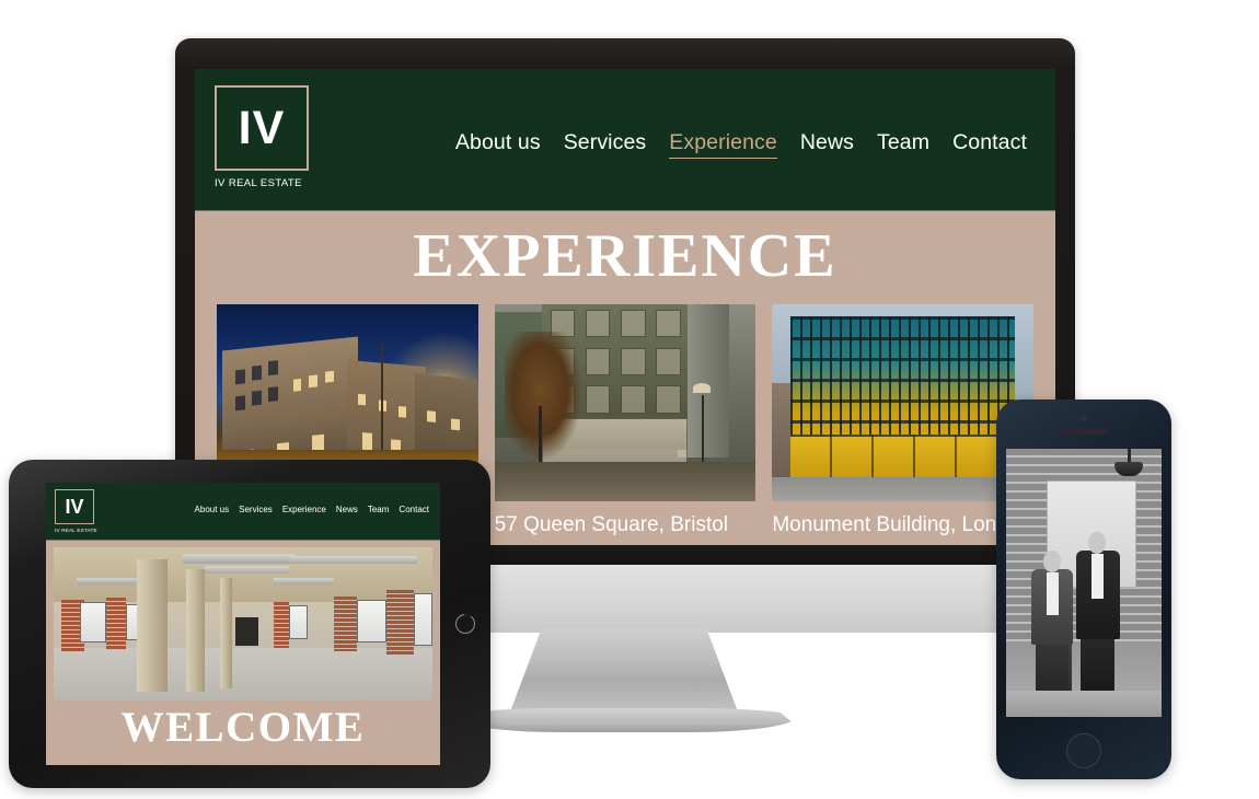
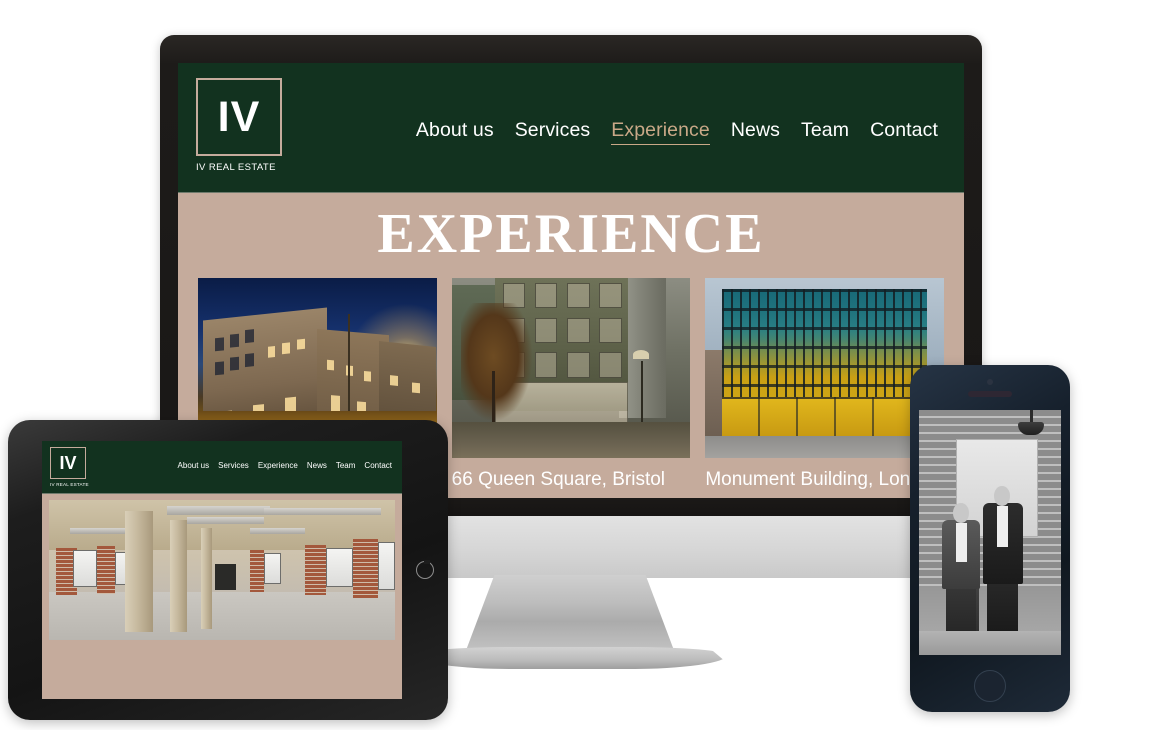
  IV
  IV REAL ESTATE
  About us
  Services
  Experience
  News
  Team
  Contact
  EXPERIENCE
- 57 Queen Square, Bristol
+ 66 Queen Square, Bristol
  Monument Building, Lon
  IV
  About us
  Services
  Experience
  News
  Team
  Contact
- WELCOME
